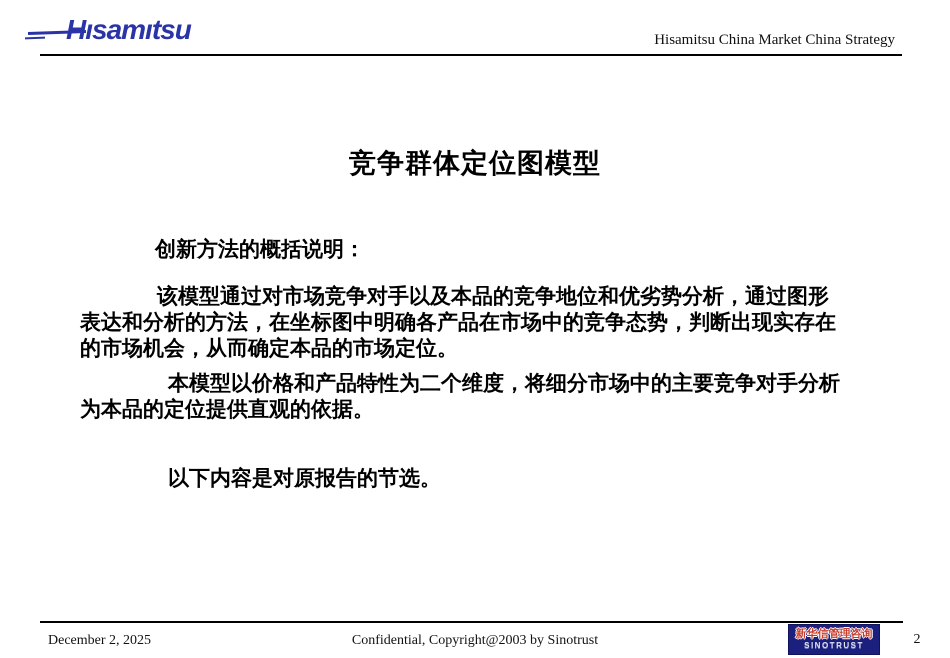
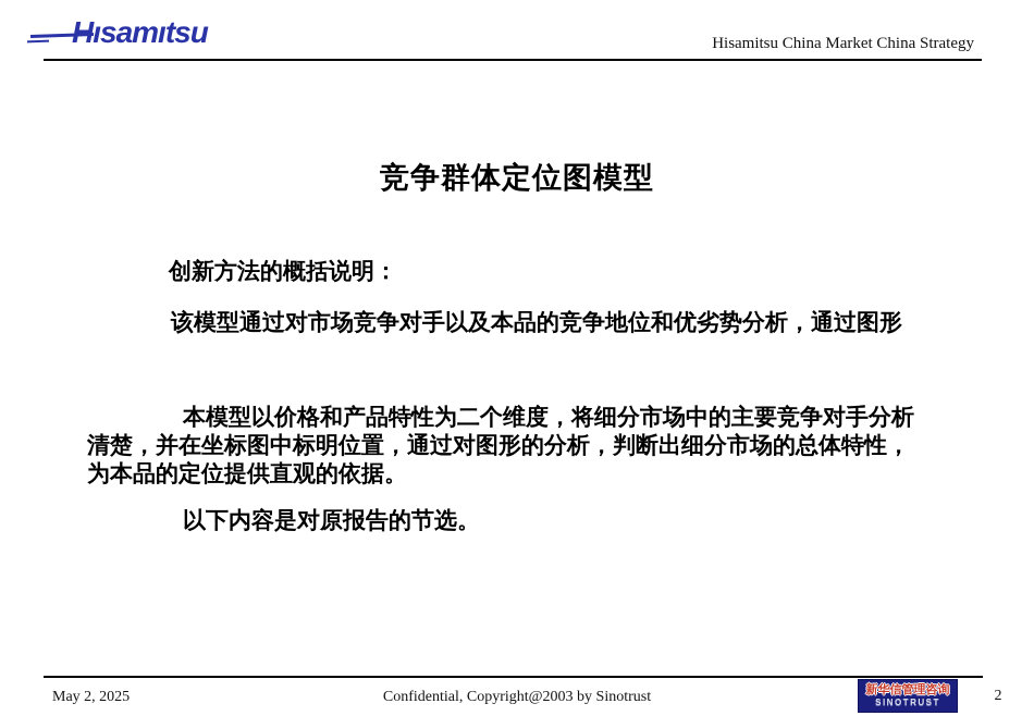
  Hısamıtsu
  Hisamitsu China Market China Strategy
  竞争群体定位图模型
  创新方法的概括说明：
  该模型通过对市场竞争对手以及本品的竞争地位和优劣势分析，通过图形
- 表达和分析的方法，在坐标图中明确各产品在市场中的竞争态势，判断出现实存在
- 的市场机会，从而确定本品的市场定位。
  本模型以价格和产品特性为二个维度，将细分市场中的主要竞争对手分析
+ 清楚，并在坐标图中标明位置，通过对图形的分析，判断出细分市场的总体特性，
  为本品的定位提供直观的依据。
  以下内容是对原报告的节选。
- December 2, 2025
+ May 2, 2025
  Confidential, Copyright@2003 by Sinotrust
  新华信管理咨询
  SINOTRUST
  2
